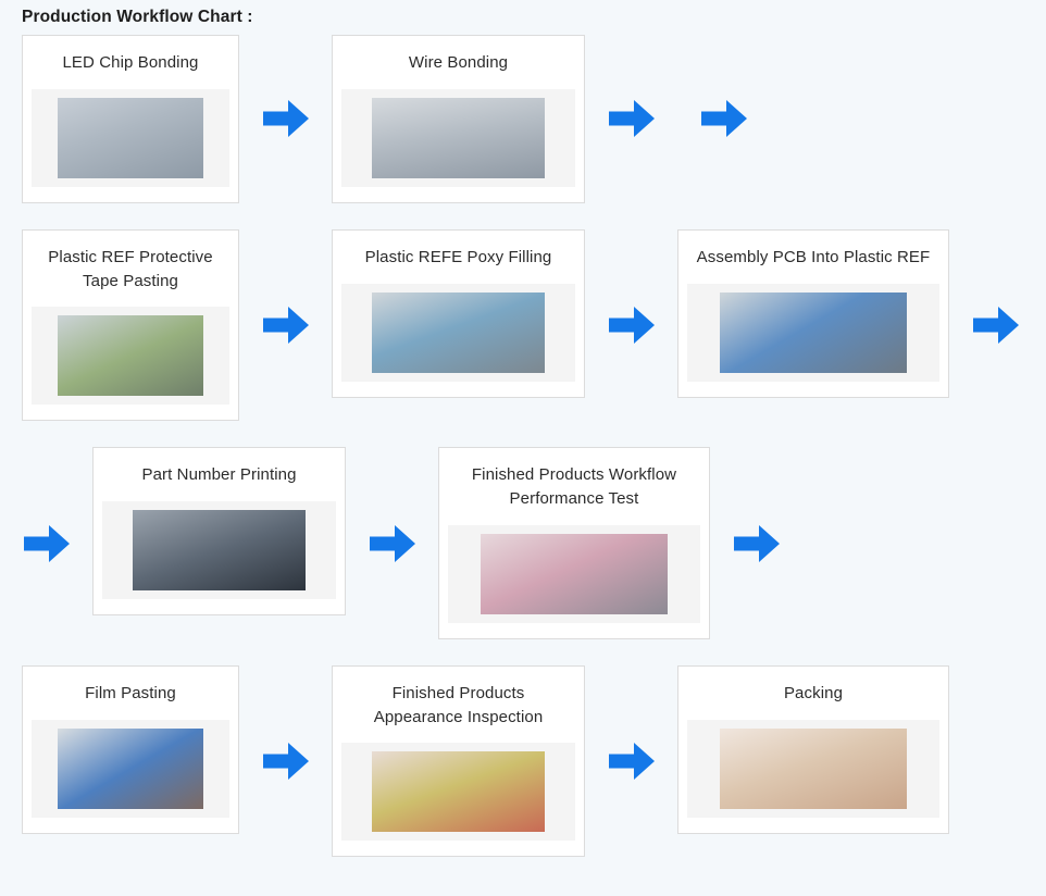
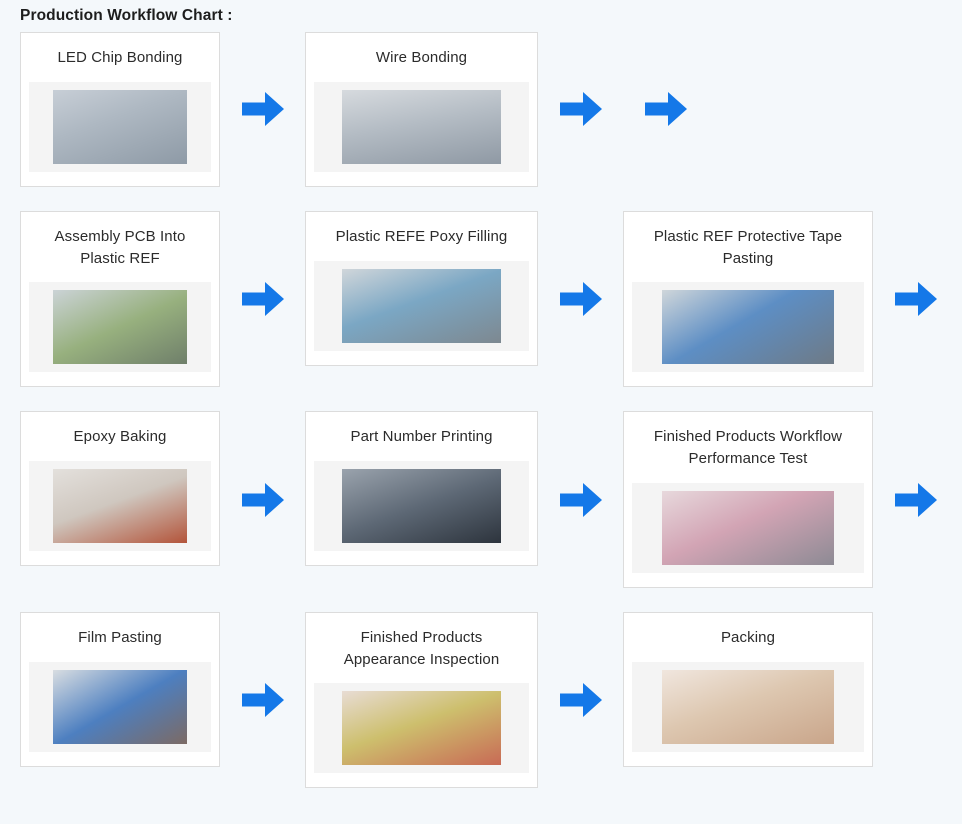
  Production Workflow Chart :
  LED Chip Bonding
  Wire Bonding
- Plastic REF Protective Tape Pasting
+ Assembly PCB Into Plastic REF
  Plastic REFE Poxy Filling
- Assembly PCB Into Plastic REF
+ Plastic REF Protective Tape Pasting
+ Epoxy Baking
  Part Number Printing
  Finished Products Workflow Performance Test
  Film Pasting
  Finished Products Appearance Inspection
  Packing
